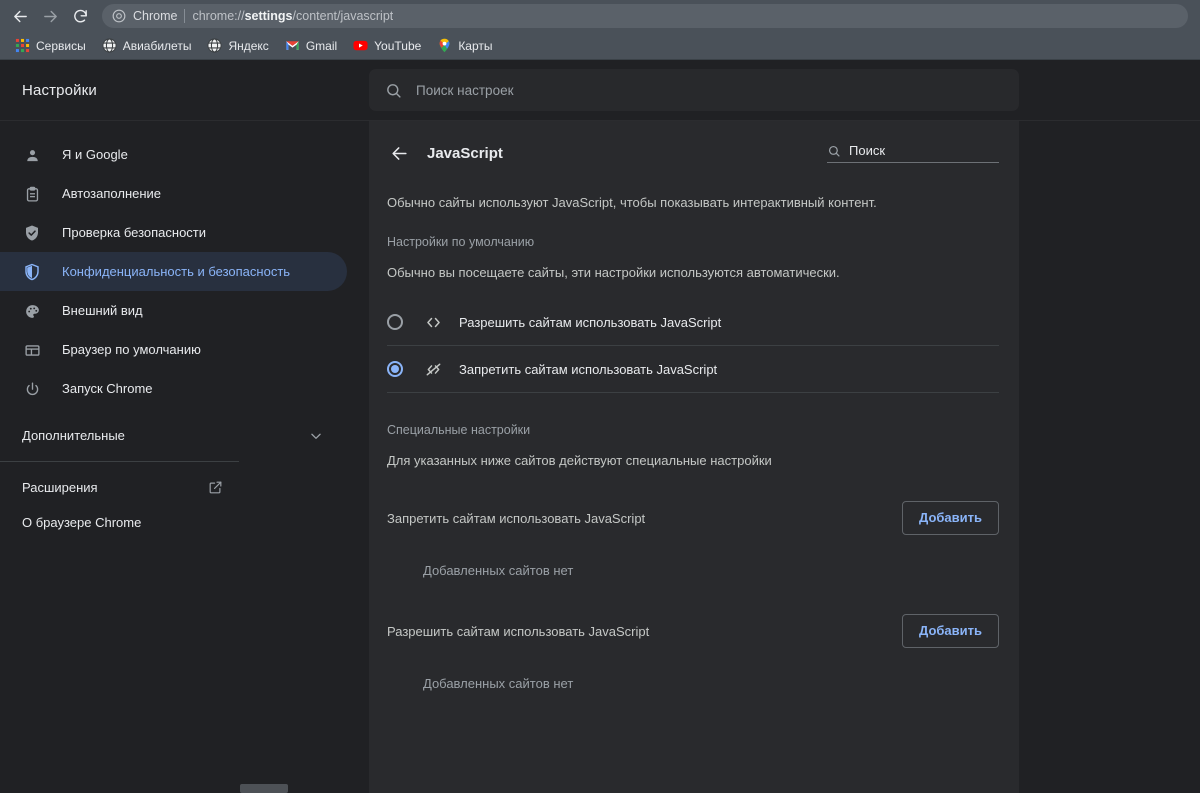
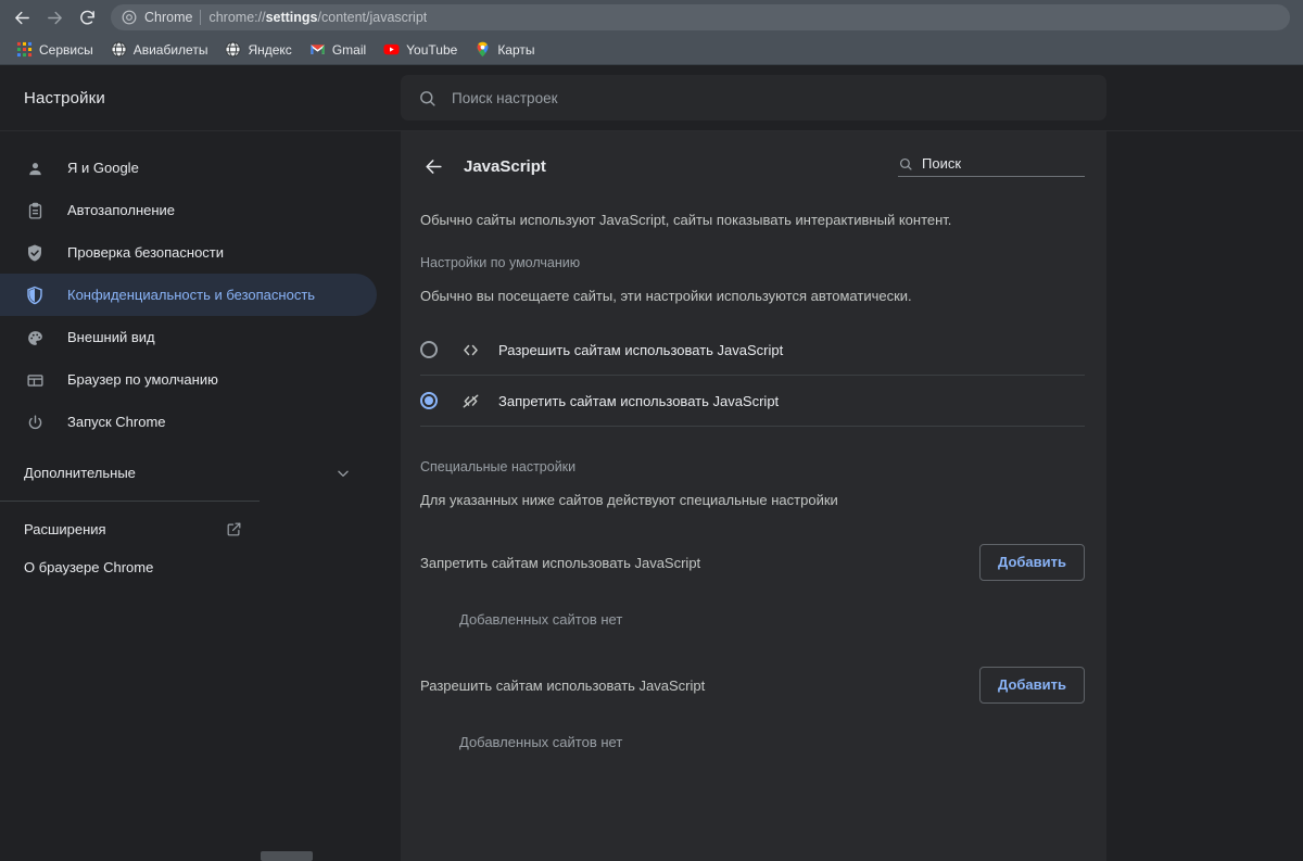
  Chrome
  chrome://settings/content/javascript
  Сервисы
  Авиабилеты
  Яндекс
  Gmail
  YouTube
  Карты
  Настройки
  Поиск настроек
  Я и Google
  Автозаполнение
  Проверка безопасности
  Конфиденциальность и безопасность
  Внешний вид
  Браузер по умолчанию
  Запуск Chrome
  Дополнительные
  Расширения
  О браузере Chrome
  JavaScript
  Поиск
- Обычно сайты используют JavaScript, чтобы показывать интерактивный контент.
+ Обычно сайты используют JavaScript, сайты показывать интерактивный контент.
  Настройки по умолчанию
  Обычно вы посещаете сайты, эти настройки используются автоматически.
  Разрешить сайтам использовать JavaScript
  Запретить сайтам использовать JavaScript
  Специальные настройки
  Для указанных ниже сайтов действуют специальные настройки
  Запретить сайтам использовать JavaScript
  Добавить
  Добавленных сайтов нет
  Разрешить сайтам использовать JavaScript
  Добавить
  Добавленных сайтов нет
